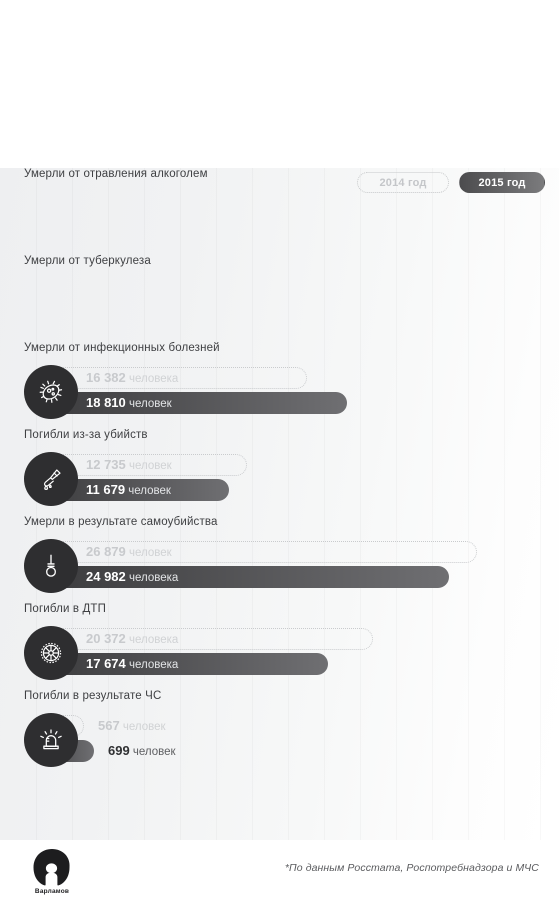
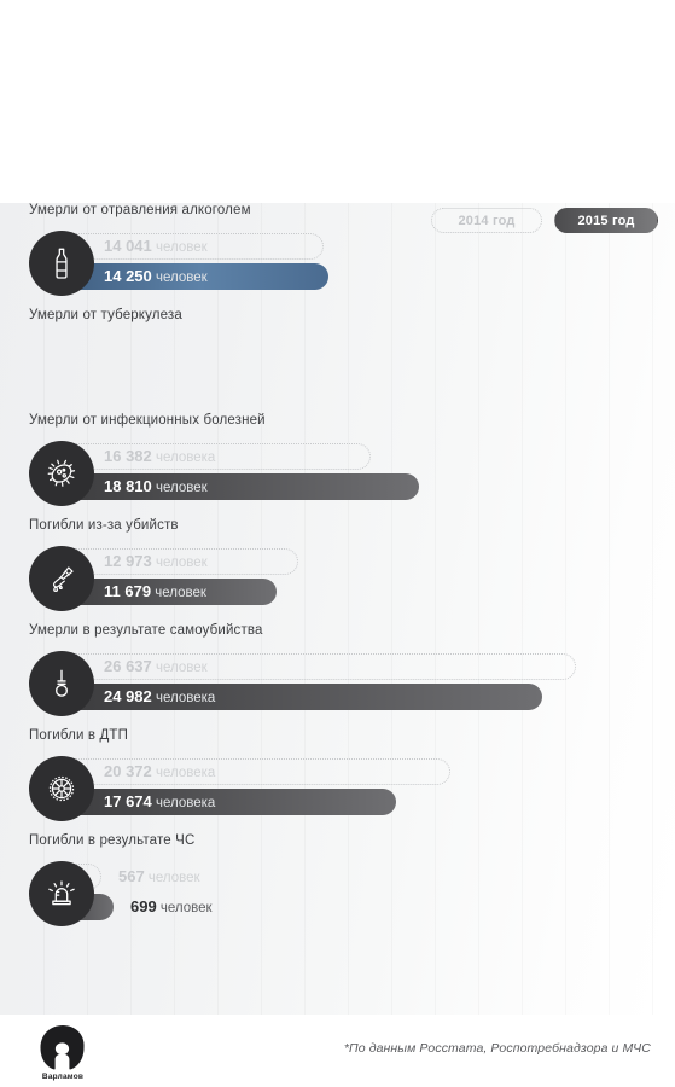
  2014 год
  2015 год
  Умерли от отравления алкоголем
+ 14 041 человек
+ 14 250 человек
  Умерли от туберкулеза
  Умерли от инфекционных болезней
  16 382 человека
  18 810 человек
  Погибли из-за убийств
- 12 735 человек
+ 12 973 человек
  11 679 человек
  Умерли в результате самоубийства
- 26 879 человек
+ 26 637 человек
  24 982 человека
  Погибли в ДТП
  20 372 человека
  17 674 человека
  Погибли в результате ЧС
  567 человек
  699 человек
  *По данным Росстата, Роспотребнадзора и МЧС
